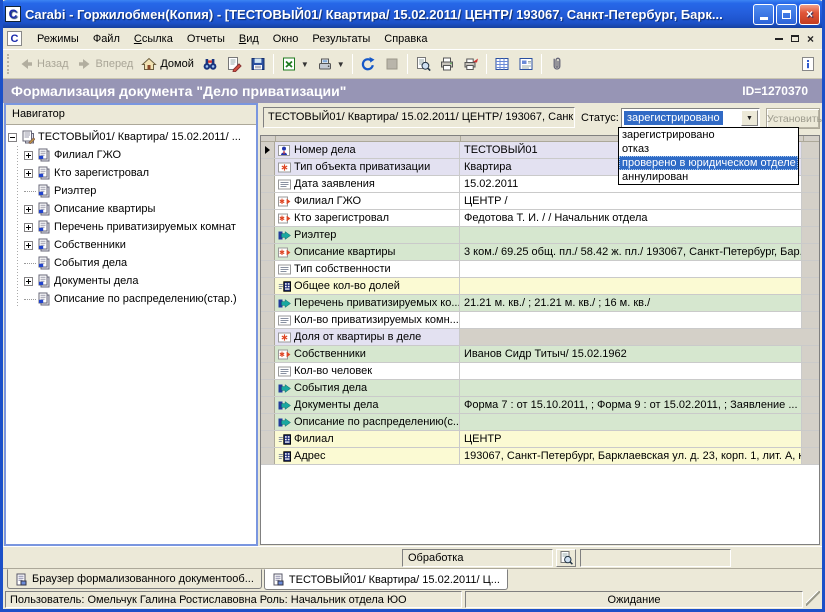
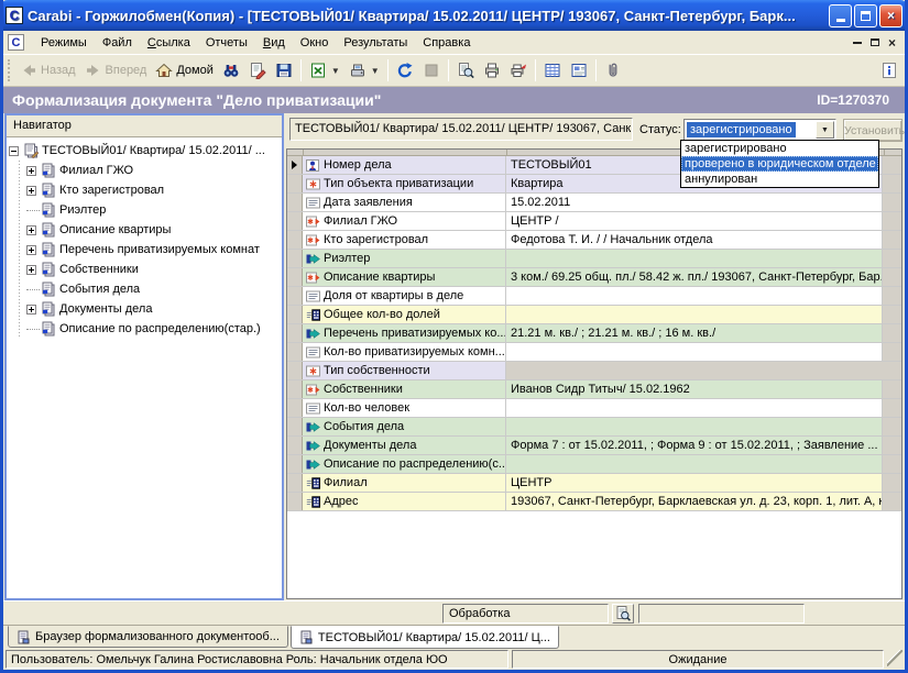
  C
  Carabi - Горжилобмен(Копия) - [ТЕСТОВЫЙ01/ Квартира/ 15.02.2011/ ЦЕНТР/ 193067, Санкт-Петербург, Барк...
  ×
  C
  Режимы
  Файл
  Ссылка
  Отчеты
  Вид
  Окно
  Результаты
  Справка
  ×
  Назад
  Вперед
  Домой
  ▼
  ▼
  Формализация документа "Дело приватизации"
  ID=1270370
  Навигатор
  ТЕСТОВЫЙ01/ Квартира/ 15.02.2011/ ...
  Филиал ГЖО
  Кто зарегистровал
  Риэлтер
  Описание квартиры
  Перечень приватизируемых комнат
  Собственники
  События дела
  Документы дела
  Описание по распределению(стар.)
  ТЕСТОВЫЙ01/ Квартира/ 15.02.2011/ ЦЕНТР/ 193067, Санк
  Статус:
  зарегистрировано
  Установить
  Номер дела
  ТЕСТОВЫЙ01
  Тип объекта приватизации
  Квартира
  Дата заявления
  15.02.2011
  Филиал ГЖО
  ЦЕНТР /
  Кто зарегистровал
  Федотова Т. И. / / Начальник отдела
  Риэлтер
  Описание квартиры
  3 ком./ 69.25 общ. пл./ 58.42 ж. пл./ 193067, Санкт-Петербург, Бар
- Тип собственности
+ Доля от квартиры в деле
  Общее кол-во долей
  Перечень приватизируемых ко..
  21.21 м. кв./ ; 21.21 м. кв./ ; 16 м. кв./
  Кол-во приватизируемых комн...
- Доля от квартиры в деле
+ Тип собственности
  Собственники
  Иванов Сидр Титыч/ 15.02.1962
  Кол-во человек
  События дела
  Документы дела
- Форма 7 : от 15.10.2011, ; Форма 9 : от 15.02.2011, ; Заявление ...
+ Форма 7 : от 15.02.2011, ; Форма 9 : от 15.02.2011, ; Заявление ...
  Описание по распределению(с..
  Филиал
  ЦЕНТР
  Адрес
  193067, Санкт-Петербург, Барклаевская ул. д. 23, корп. 1, лит. А,
  зарегистрировано
- отказ
  проверено в юридическом отделе
  аннулирован
  Обработка
  Браузер формализованного документооб...
  ТЕСТОВЫЙ01/ Квартира/ 15.02.2011/ Ц...
  Пользователь: Омельчук Галина Ростиславовна Роль: Начальник отдела ЮО
  Ожидание
